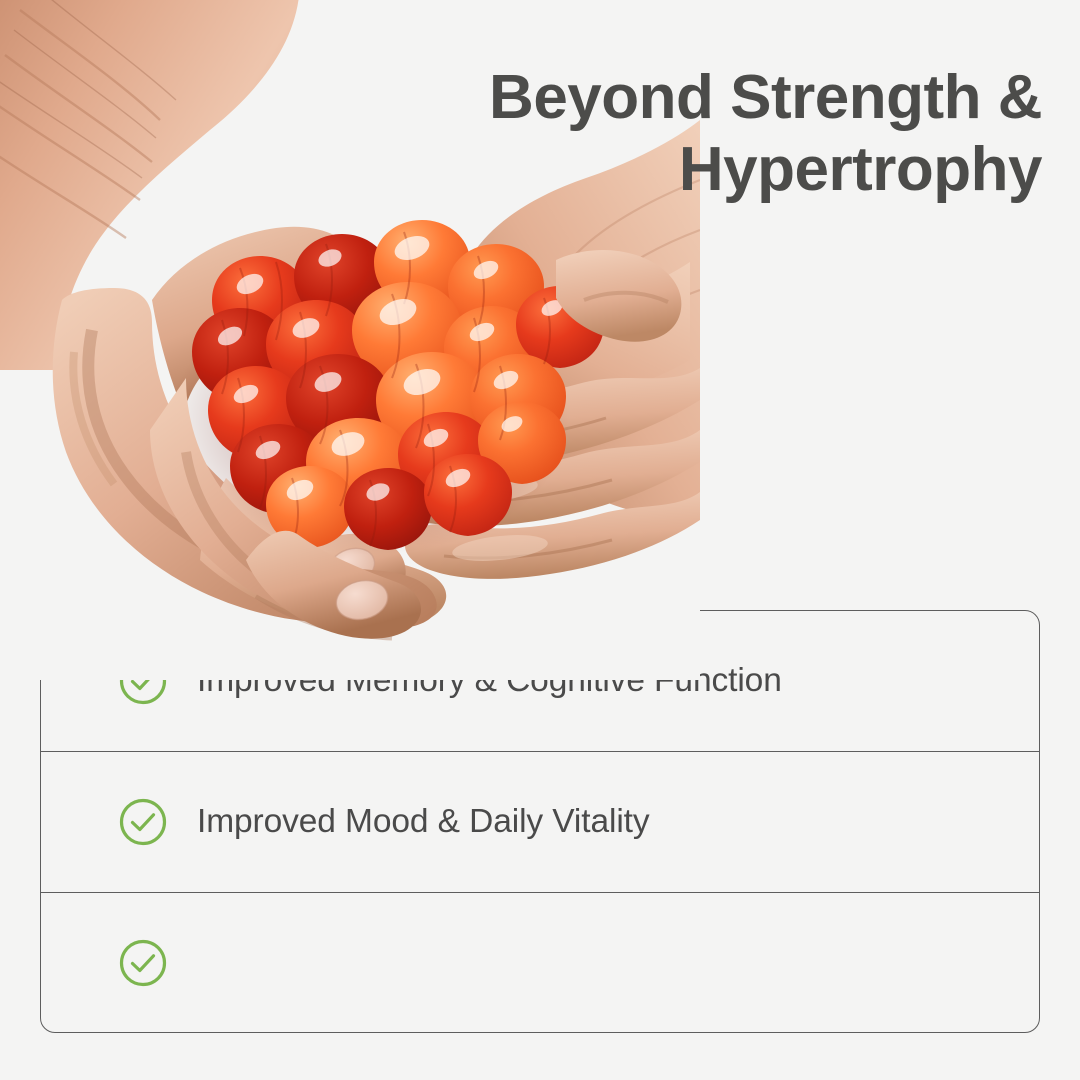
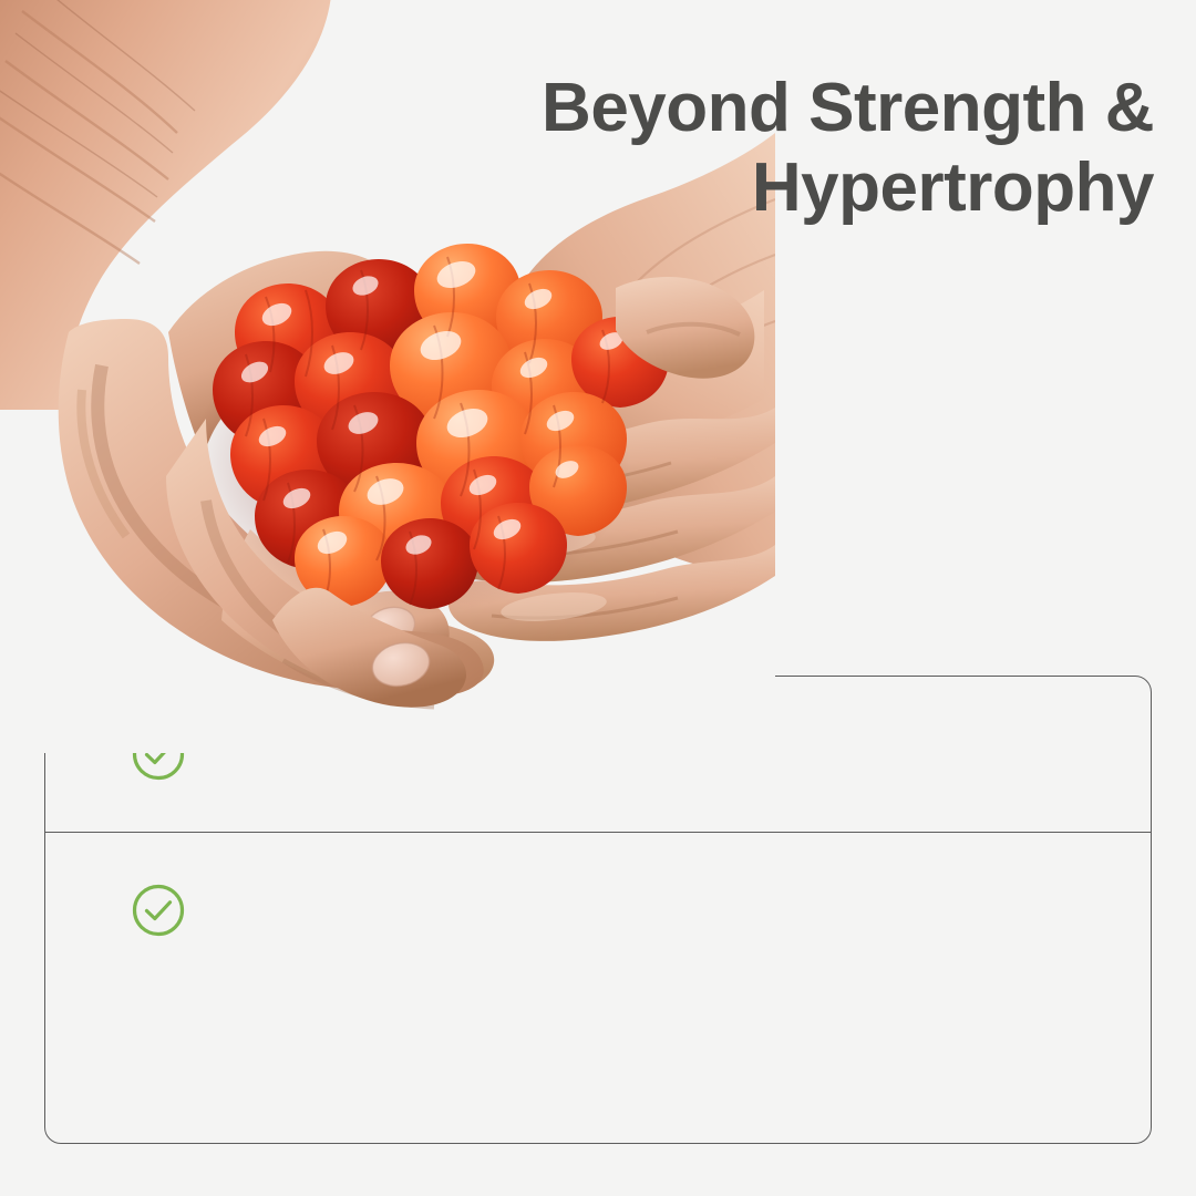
  Beyond Strength &
  Hypertrophy
- Improved Memory & Cognitive Function
- Improved Mood & Daily Vitality
